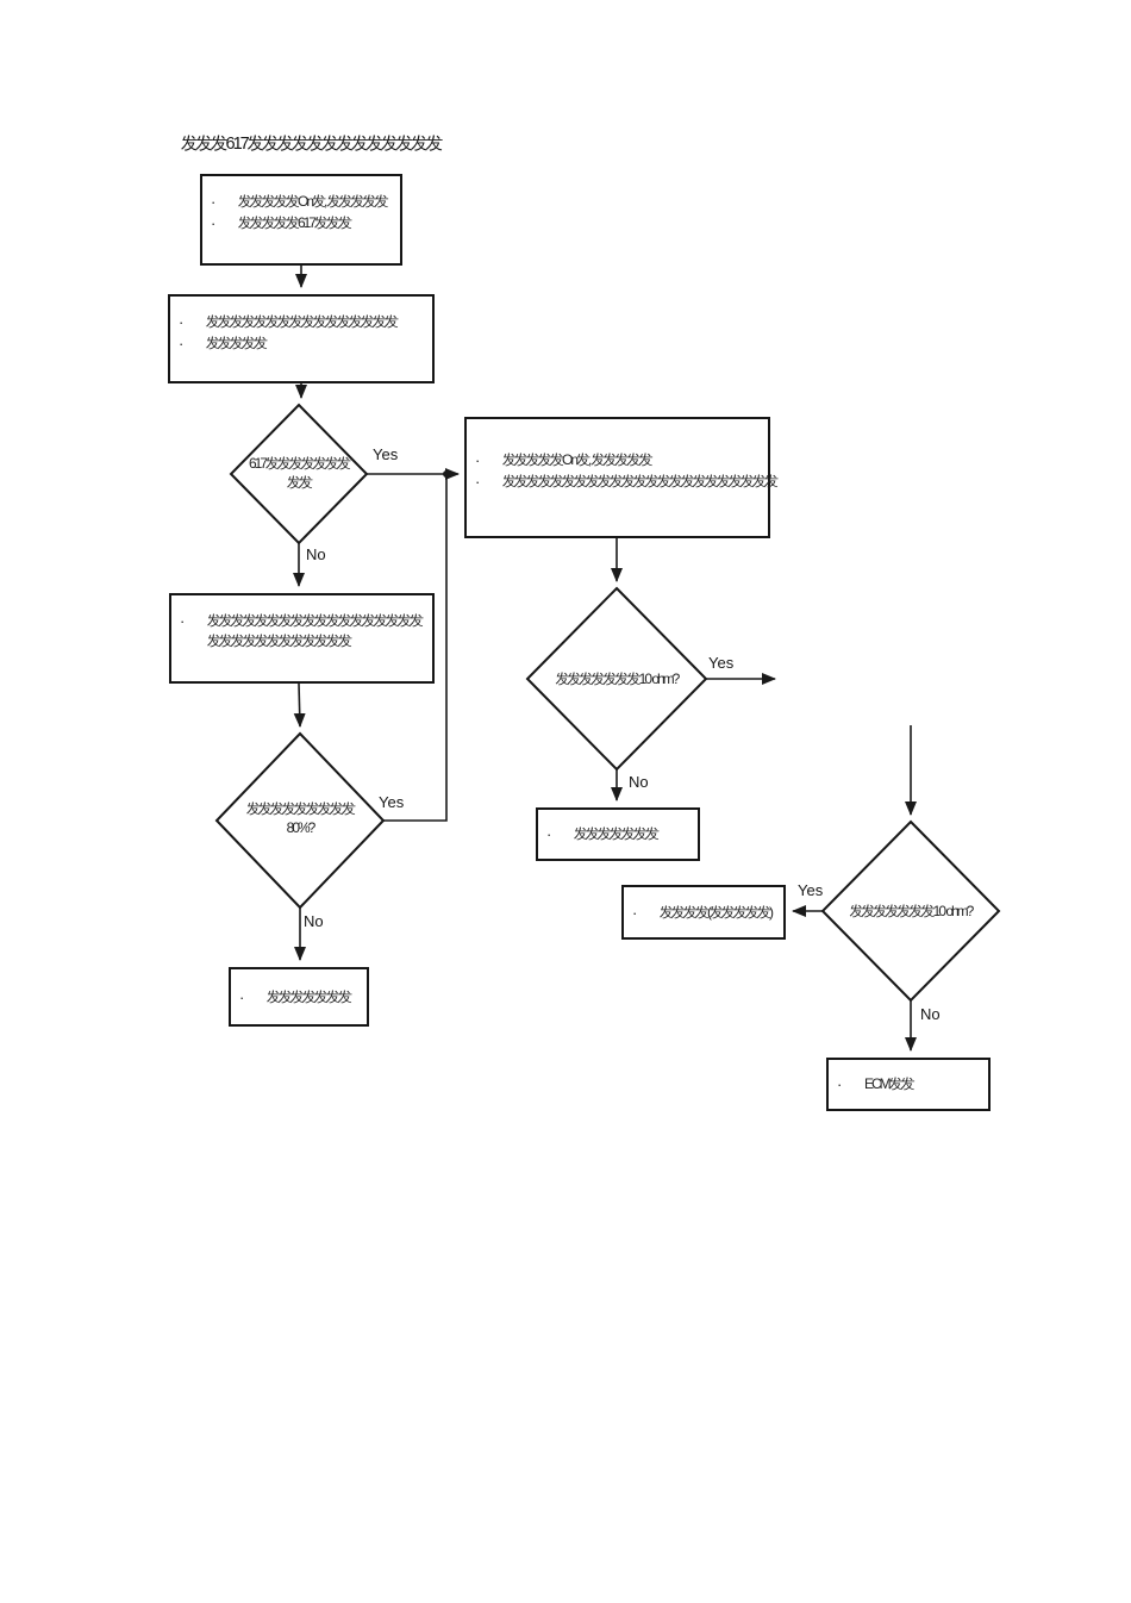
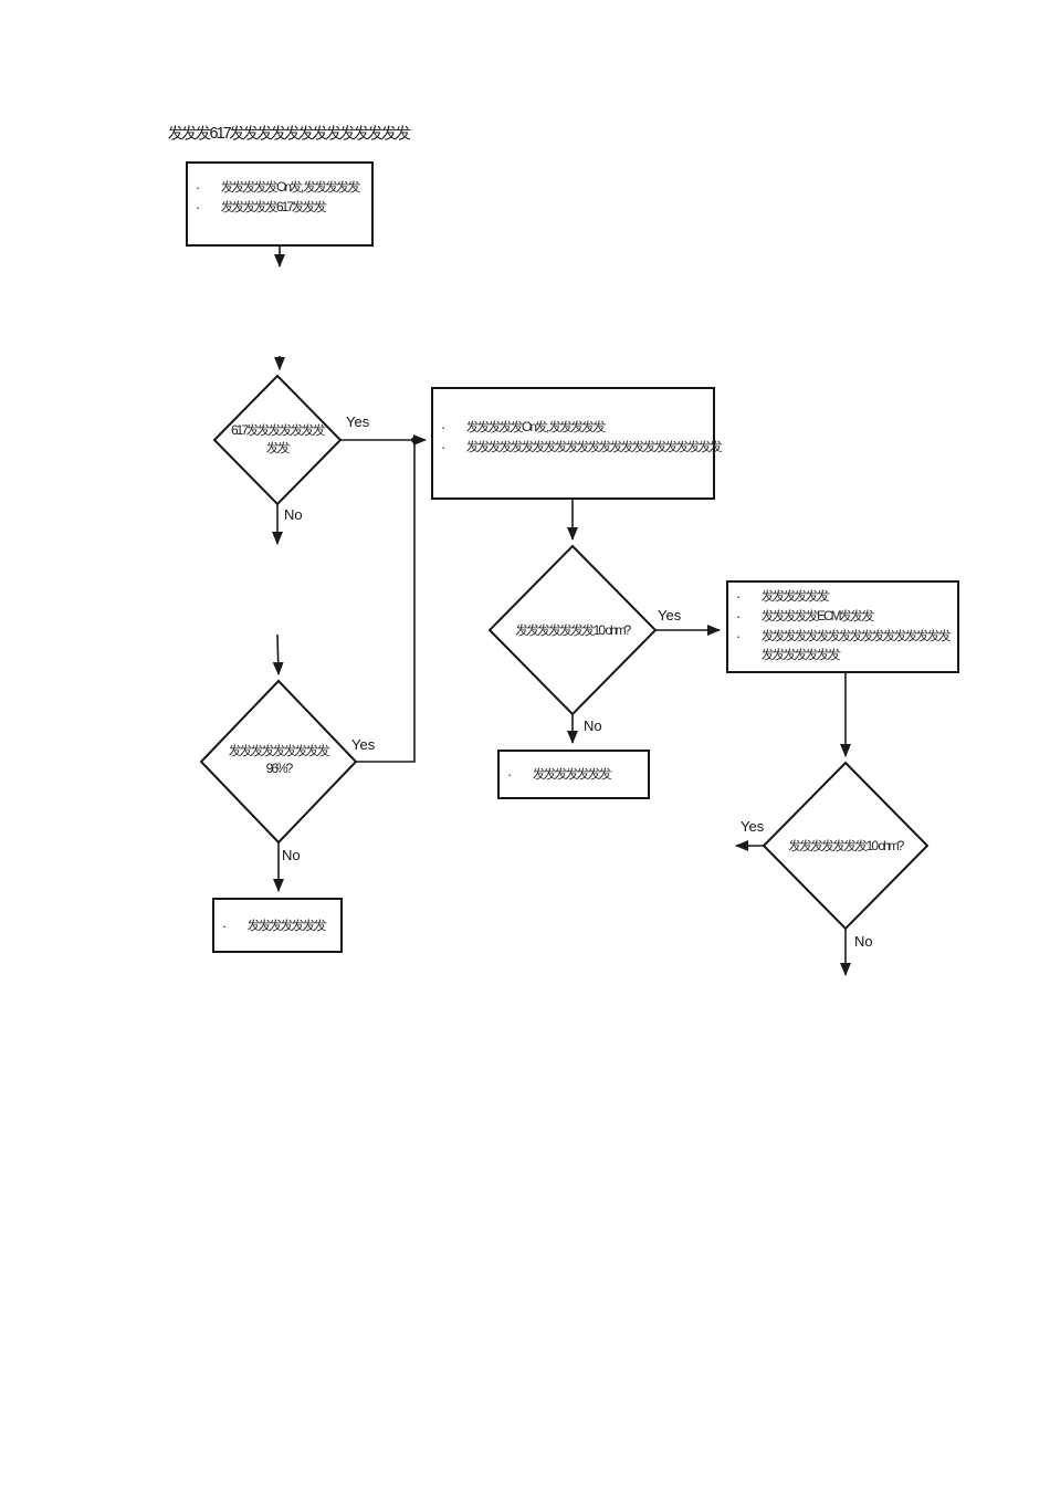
  发发发617发发发发发发发发发发发发发
  发发发发发On发, 发发发发发
  发发发发发617发发发
- 发发发发发发发发发发发发发发发发
- 发发发发发
  617发发发发发发发
  发发
  Yes
  No
  发发发发发On发, 发发发发发
  发发发发发发发发发发发发发发发发发发发发发发发
- 发发发发发发发发发发发发发发发发发发发发发发发发发发发发发发
  发发发发发发发发发
- 80%?
+ 96%?
  Yes
  No
  发发发发发发发
  发发发发发发发10 ohm?
  Yes
  No
+ 发发发发发发
+ 发发发发发ECM发发发
+ 发发发发发发发发发发发发发发发发发发发发发发发发
  发发发发发发发
  发发发发发发发10 ohm?
  Yes
  No
- 发发发发(发发发发发)
- ECM发发
